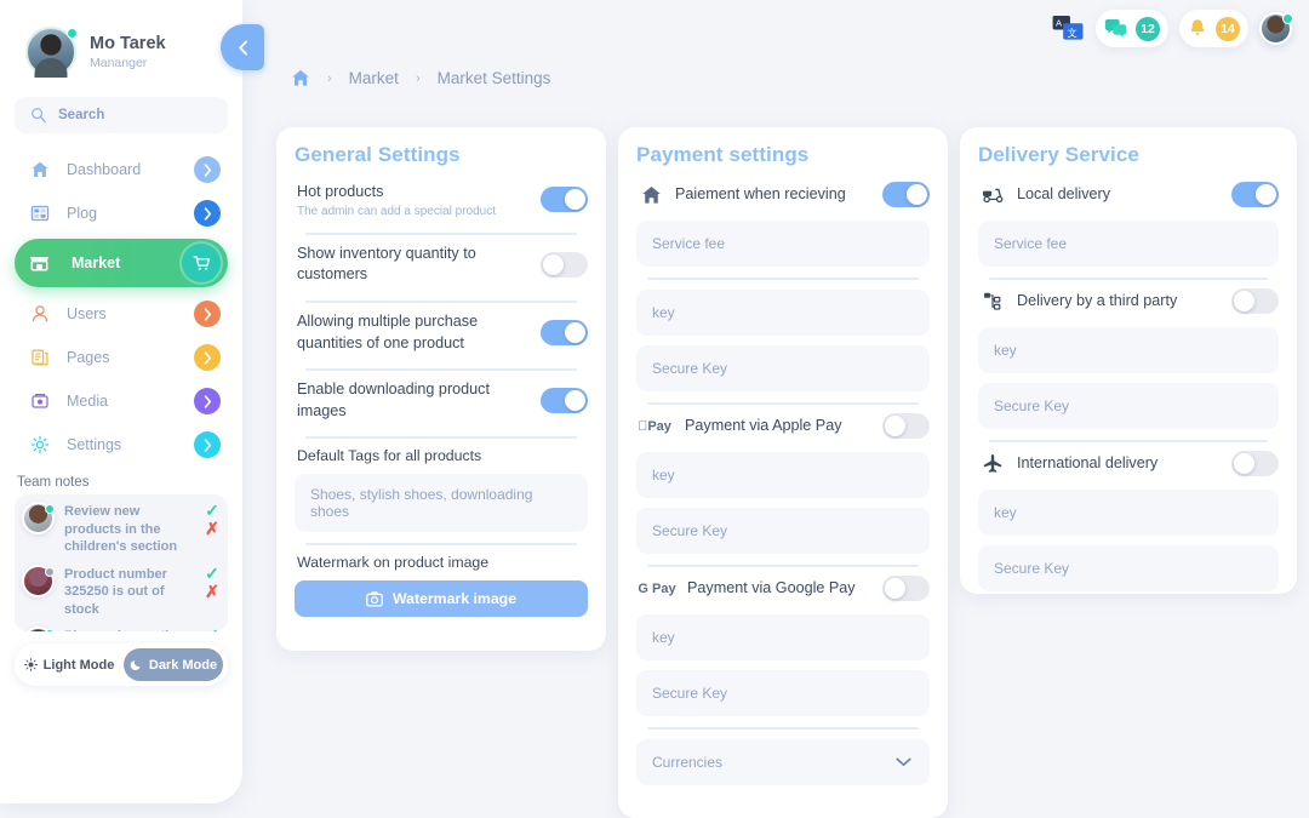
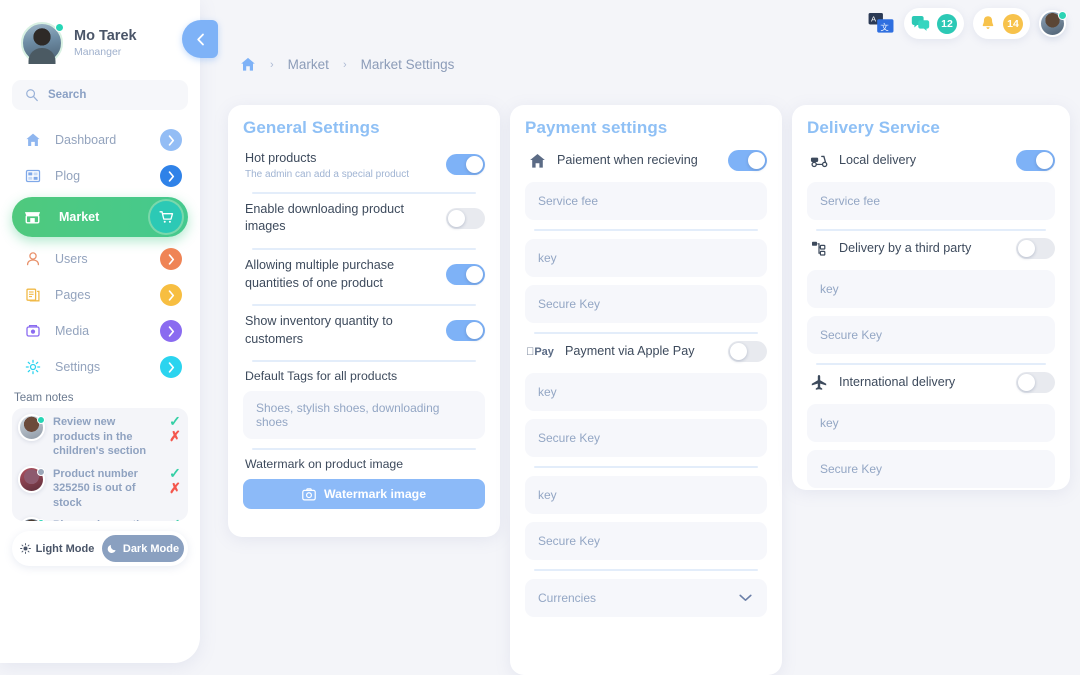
  Mo Tarek
  Mananger
  Search
  Dashboard
  Plog
  Market
  Users
  Pages
  Media
  Settings
  Team notes
  Review new products in the children's section
  ✓
  ✗
  Product number 325250 is out of stock
  ✓
  ✗
  Light Mode
  Dark Mode
  A
  文
  12
  14
  ›
  Market
  ›
  Market Settings
  General Settings
  Hot products
  The admin can add a special product
- Show inventory quantity to customers
+ Enable downloading product images
  Allowing multiple purchase quantities of one product
- Enable downloading product images
+ Show inventory quantity to customers
  Default Tags for all products
  Shoes, stylish shoes, downloading shoes
  Watermark on product image
  Watermark image
  Payment settings
  Paiement when recieving
  Service fee
  key
  Secure Key
  Pay
  Payment via Apple Pay
  key
  Secure Key
- G Pay
- Payment via Google Pay
  key
  Secure Key
  Currencies
  Delivery Service
  Local delivery
  Service fee
  Delivery by a third party
  key
  Secure Key
  International delivery
  key
  Secure Key
